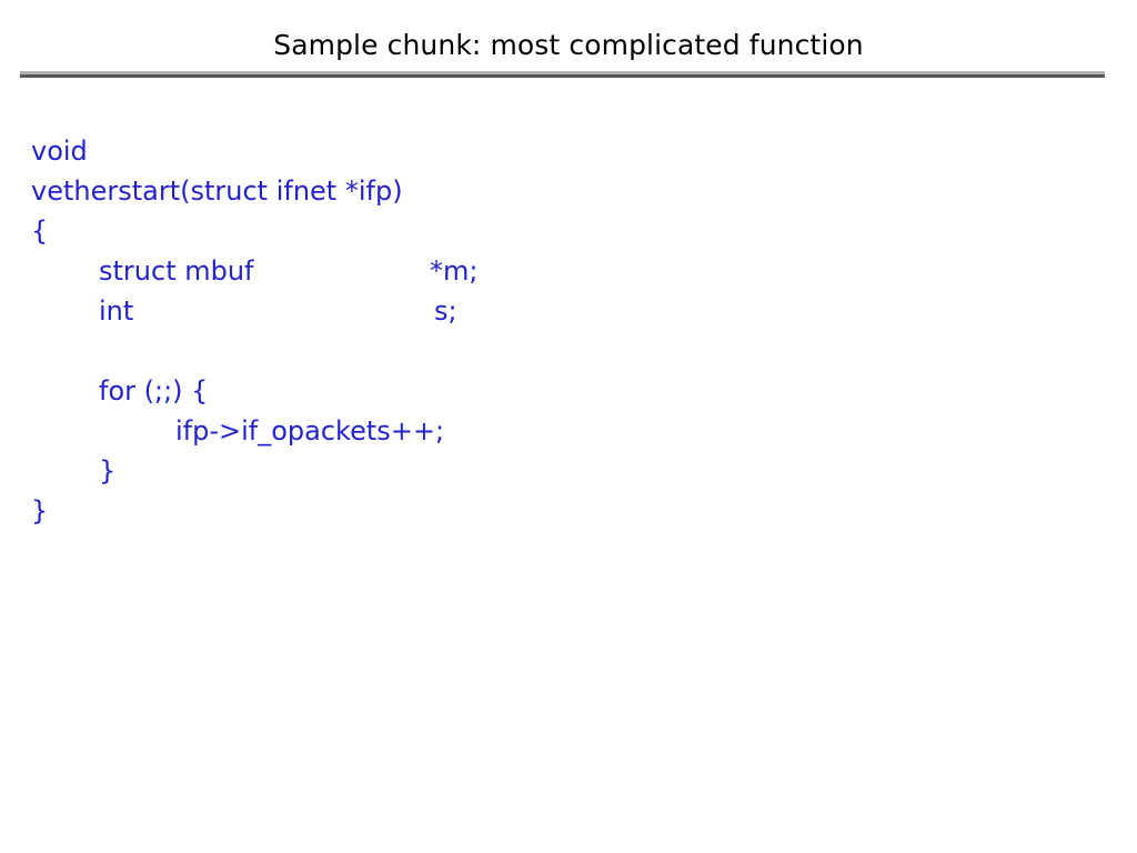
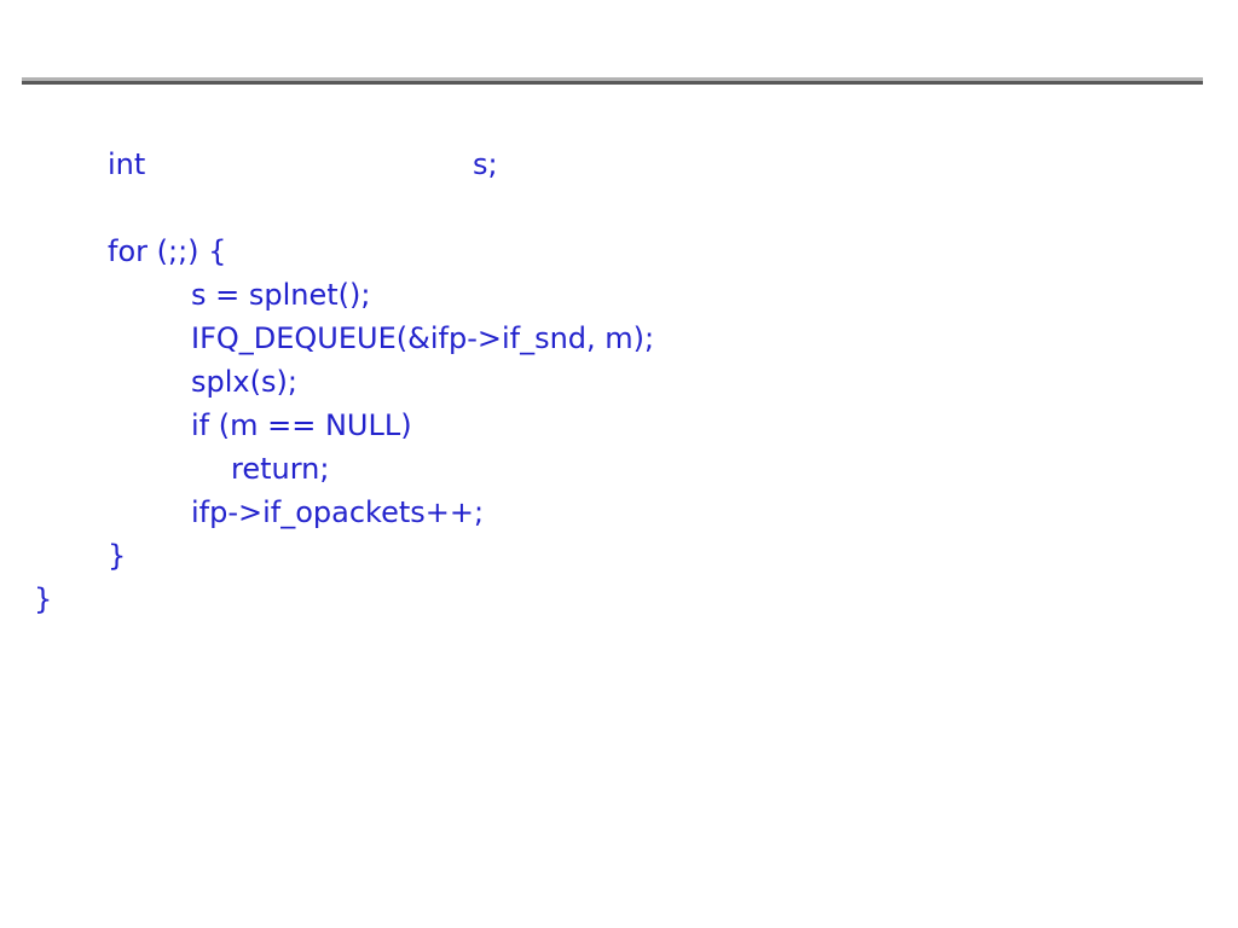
- Sample chunk: most complicated function
- void
- vetherstart(struct ifnet *ifp)
- {
- struct mbuf *m;
  int s;
  for (;;) {
+ s = splnet();
+ IFQ_DEQUEUE(&ifp->if_snd, m);
+ splx(s);
+ if (m == NULL)
+ return;
  ifp->if_opackets++;
  }
  }
